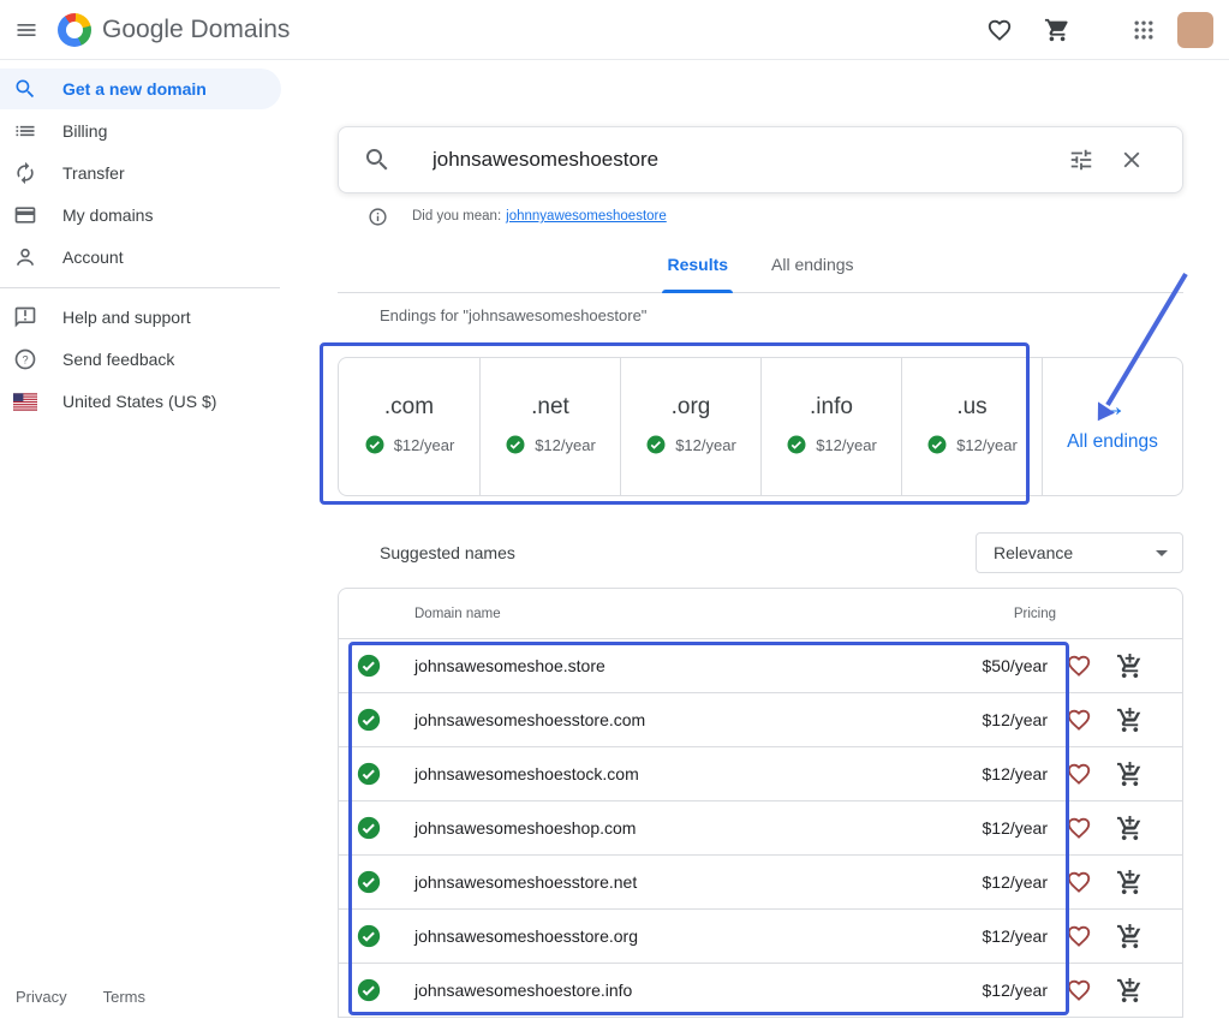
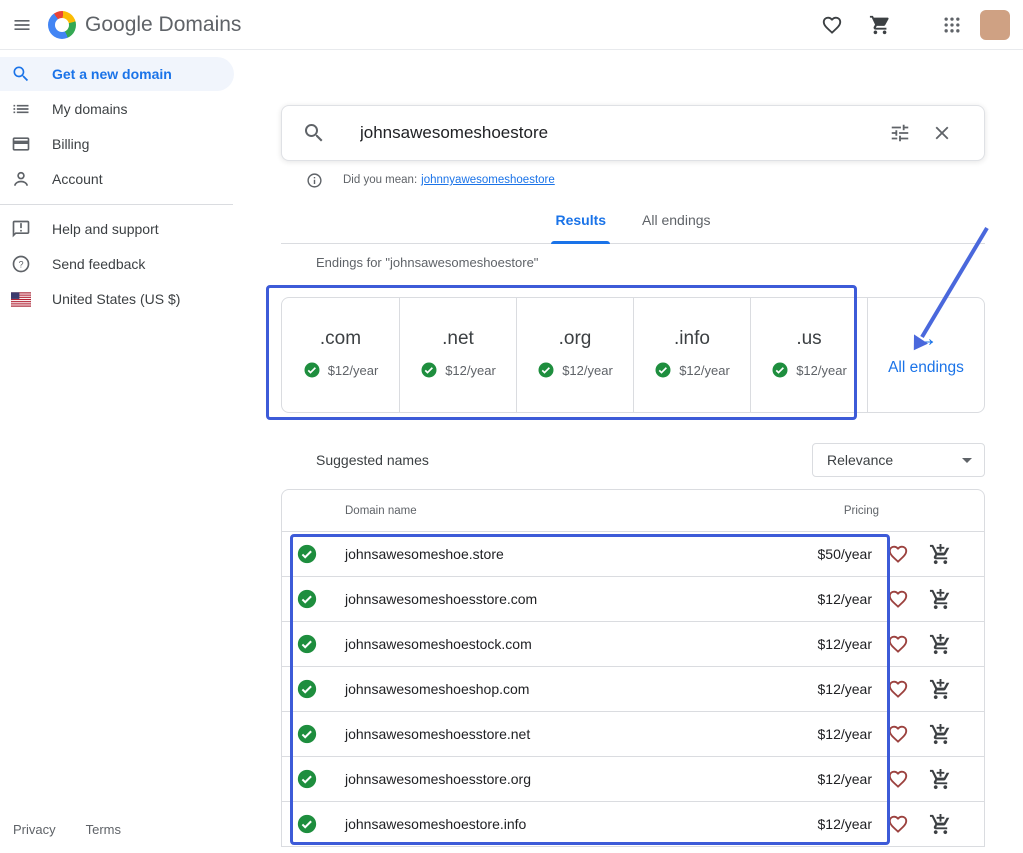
  Google Domains
  Get a new domain
- Billing
+ My domains
- Transfer
- My domains
+ Billing
  Account
  Help and support
  ?
  Send feedback
  United States (US $)
  Privacy
  Terms
  johnsawesomeshoestore
  Did you mean:
  johnnyawesomeshoestore
  Results
  All endings
  Endings for "johnsawesomeshoestore"
  .com
  $12/year
  .net
  $12/year
  .org
  $12/year
  .info
  $12/year
  .us
  $12/year
  →
  All endings
  Suggested names
  Relevance
  Domain name
  Pricing
  johnsawesomeshoe.store
  $50/year
  johnsawesomeshoesstore.com
  $12/year
  johnsawesomeshoestock.com
  $12/year
  johnsawesomeshoeshop.com
  $12/year
  johnsawesomeshoesstore.net
  $12/year
  johnsawesomeshoesstore.org
  $12/year
  johnsawesomeshoestore.info
  $12/year
